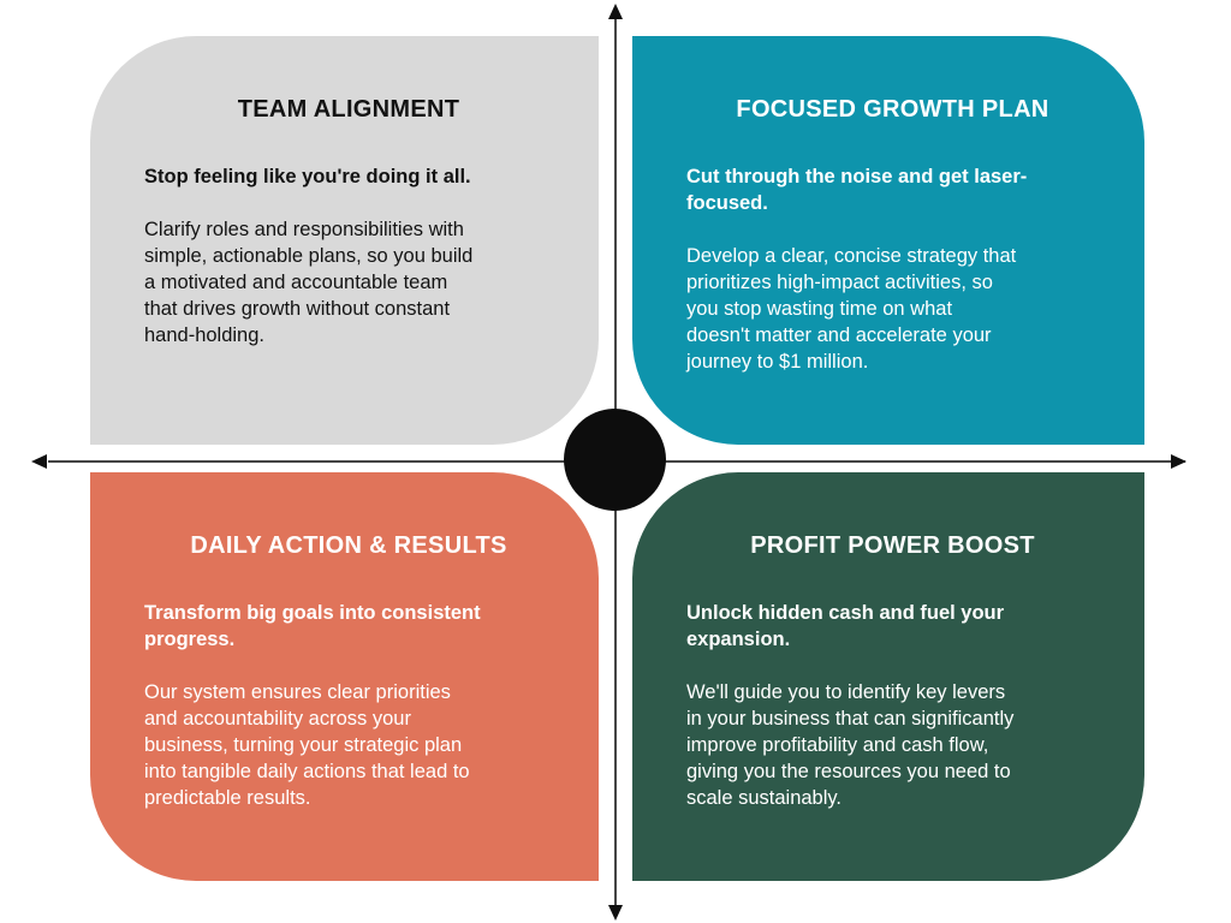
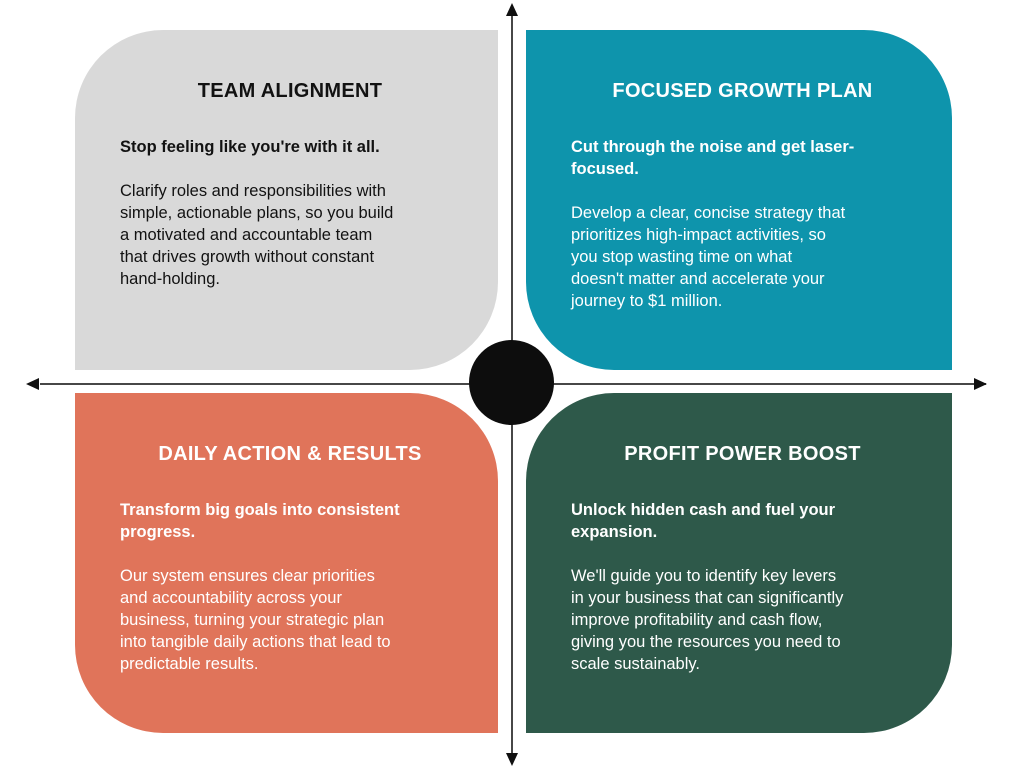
  TEAM ALIGNMENT
- Stop feeling like you're doing it all.
+ Stop feeling like you're with it all.
  Clarify roles and responsibilities with
  simple, actionable plans, so you build
  a motivated and accountable team
  that drives growth without constant
  hand-holding.
  FOCUSED GROWTH PLAN
  Cut through the noise and get laser-
  focused.
  Develop a clear, concise strategy that
  prioritizes high-impact activities, so
  you stop wasting time on what
  doesn't matter and accelerate your
  journey to $1 million.
  DAILY ACTION & RESULTS
  Transform big goals into consistent
  progress.
  Our system ensures clear priorities
  and accountability across your
  business, turning your strategic plan
  into tangible daily actions that lead to
  predictable results.
  PROFIT POWER BOOST
  Unlock hidden cash and fuel your
  expansion.
  We'll guide you to identify key levers
  in your business that can significantly
  improve profitability and cash flow,
  giving you the resources you need to
  scale sustainably.
